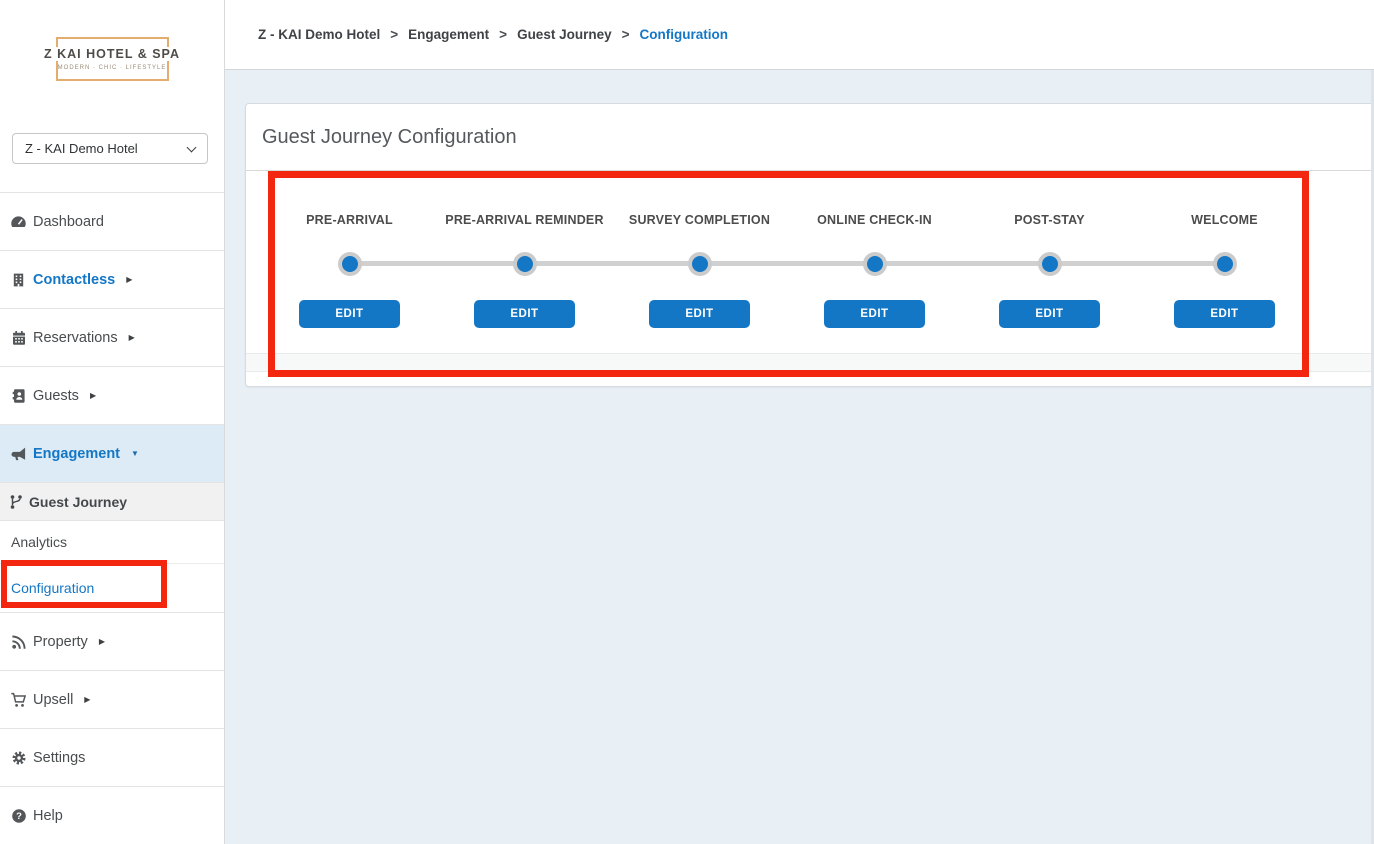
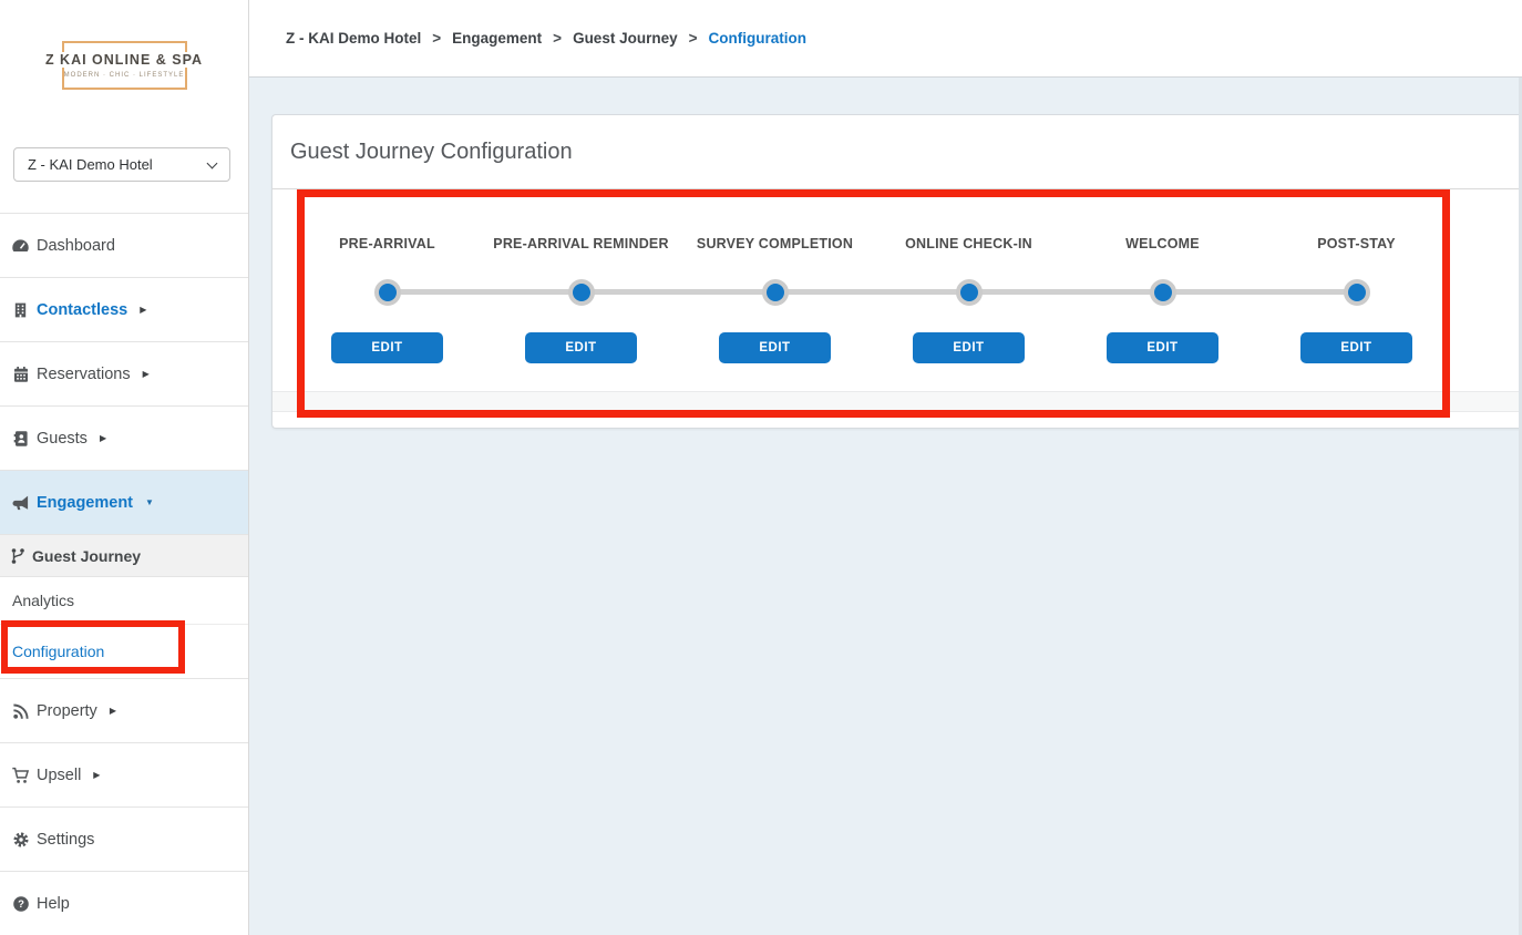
- Z KAI HOTEL & SPA
+ Z KAI ONLINE & SPA
  Z - KAI Demo Hotel
  Dashboard
  Contactless
  ▶
  Reservations
  ▶
  Guests
  ▶
  Engagement
  ▼
  Guest Journey
  Analytics
  Configuration
  Property
  ▶
  Upsell
  ▶
  Settings
  ?
  Help
  Z - KAI Demo Hotel
  >
  Engagement
  >
  Guest Journey
  >
  Configuration
  Guest Journey Configuration
  PRE-ARRIVAL
  EDIT
  PRE-ARRIVAL REMINDER
  EDIT
  SURVEY COMPLETION
  EDIT
  ONLINE CHECK-IN
  EDIT
- POST-STAY
+ WELCOME
  EDIT
- WELCOME
+ POST-STAY
  EDIT
